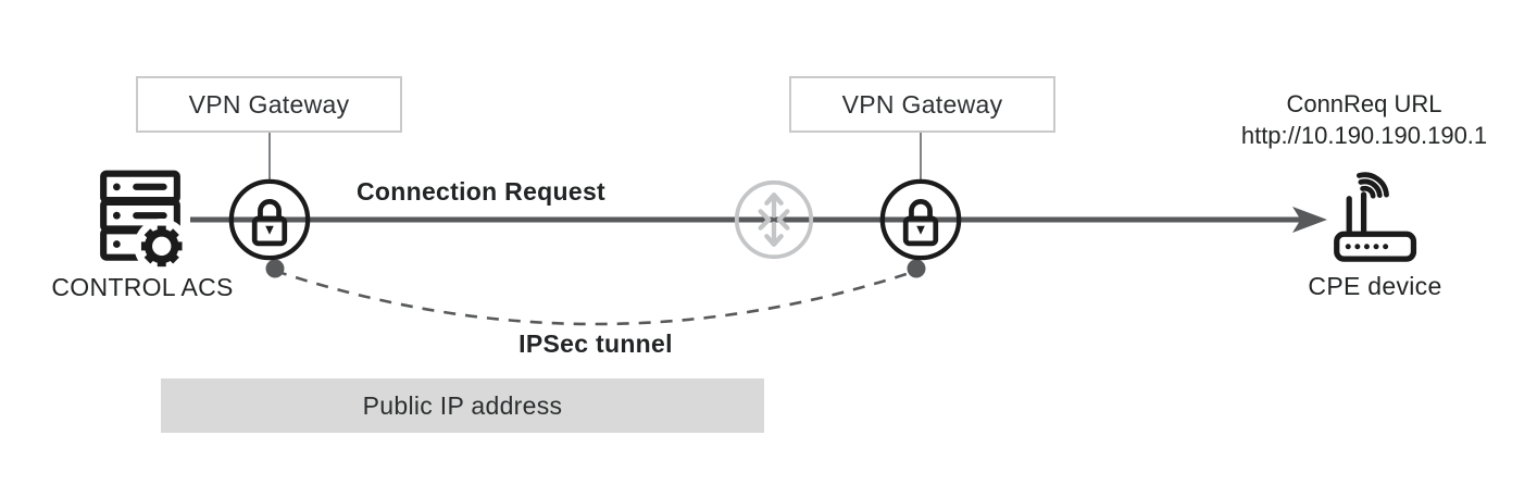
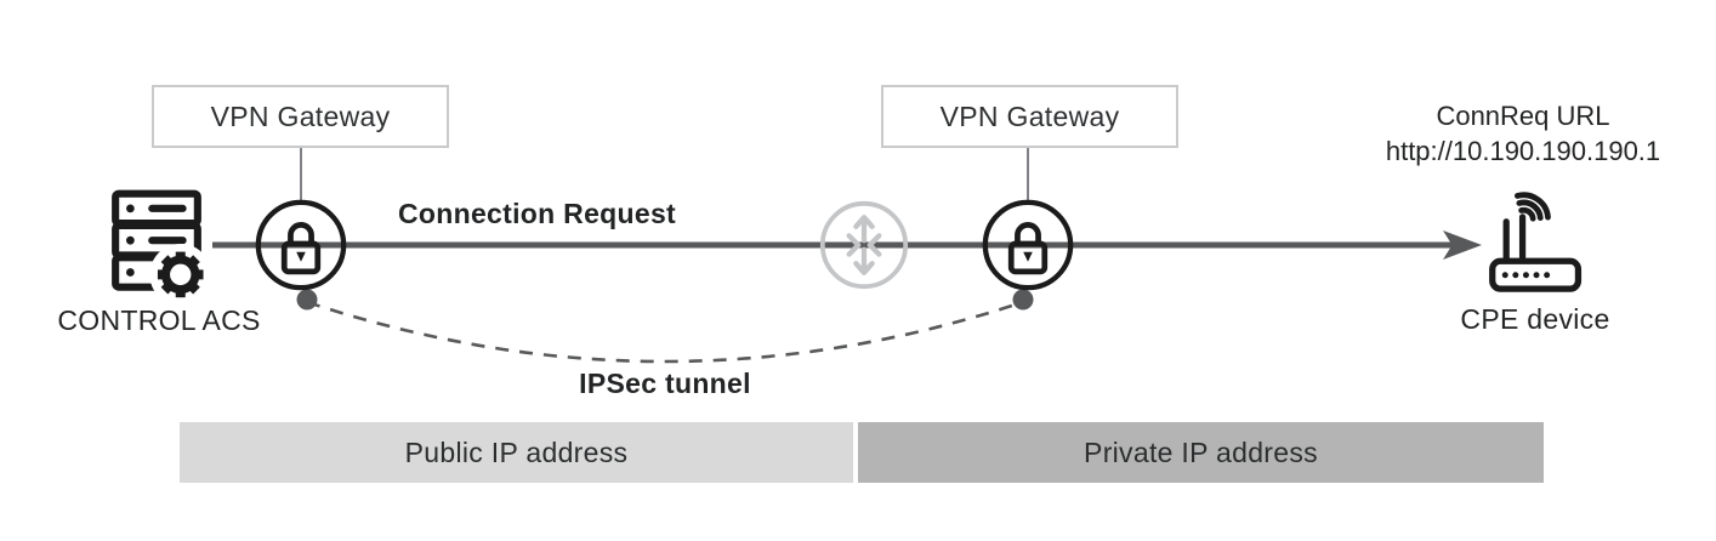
  VPN Gateway
  VPN Gateway
  CONTROL ACS
  Connection Request
  IPSec tunnel
  ConnReq URL
  http://10.190.190.190.1
  CPE device
  Public IP address
+ Private IP address
